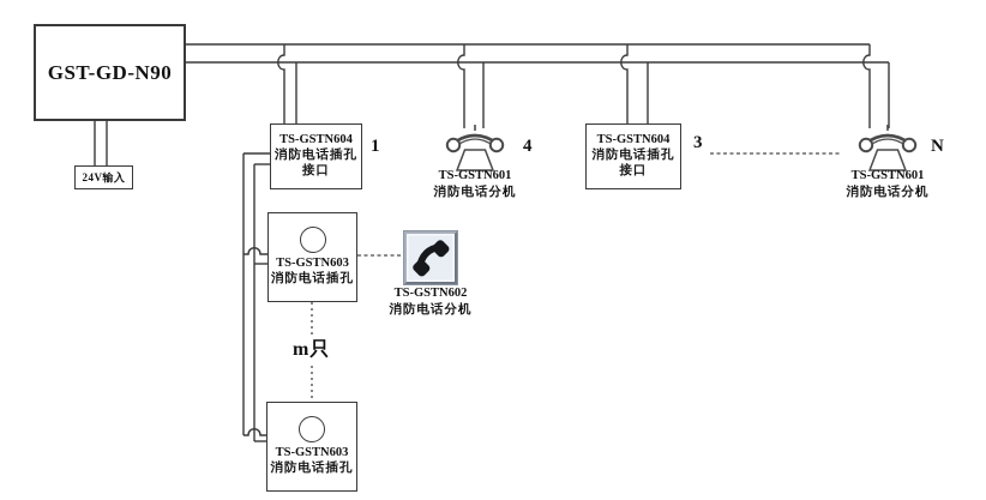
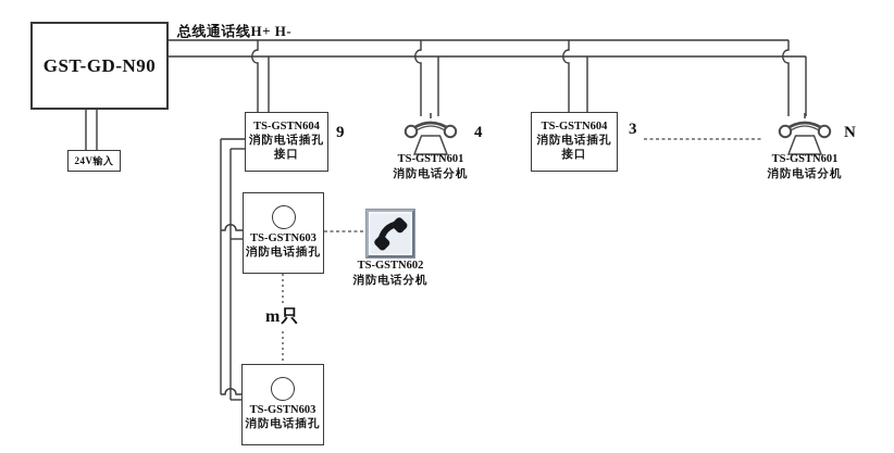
  GST-GD-N90
+ 总线通话线H+ H-
  24V输入
  TS-GSTN604
  消防电话插孔
  接口
- 1
+ 9
  TS-GSTN601
  消防电话分机
  4
  TS-GSTN604
  消防电话插孔
  接口
  3
  TS-GSTN601
  消防电话分机
  N
  TS-GSTN603
  消防电话插孔
  TS-GSTN602
  消防电话分机
  m只
  TS-GSTN603
  消防电话插孔
